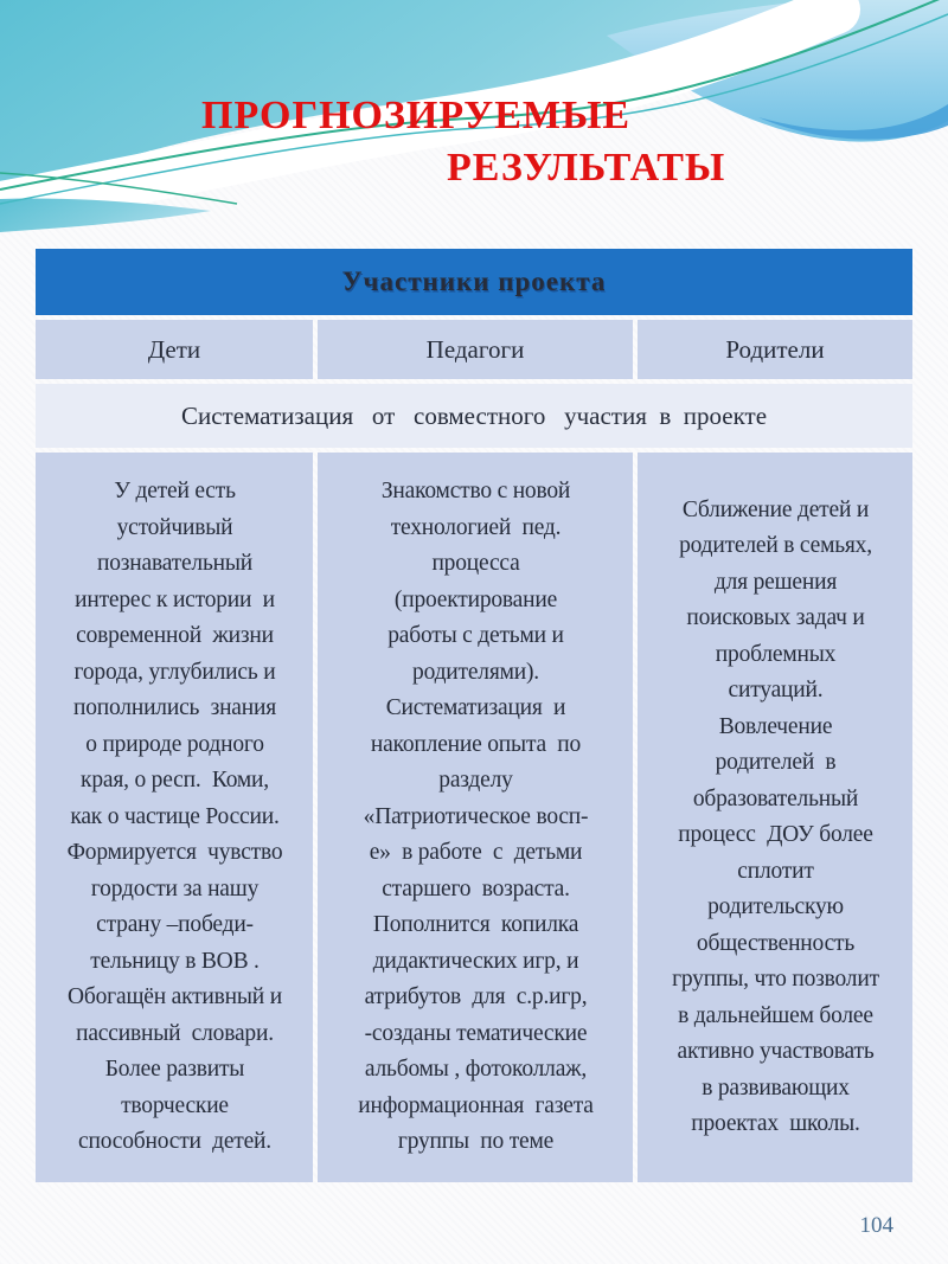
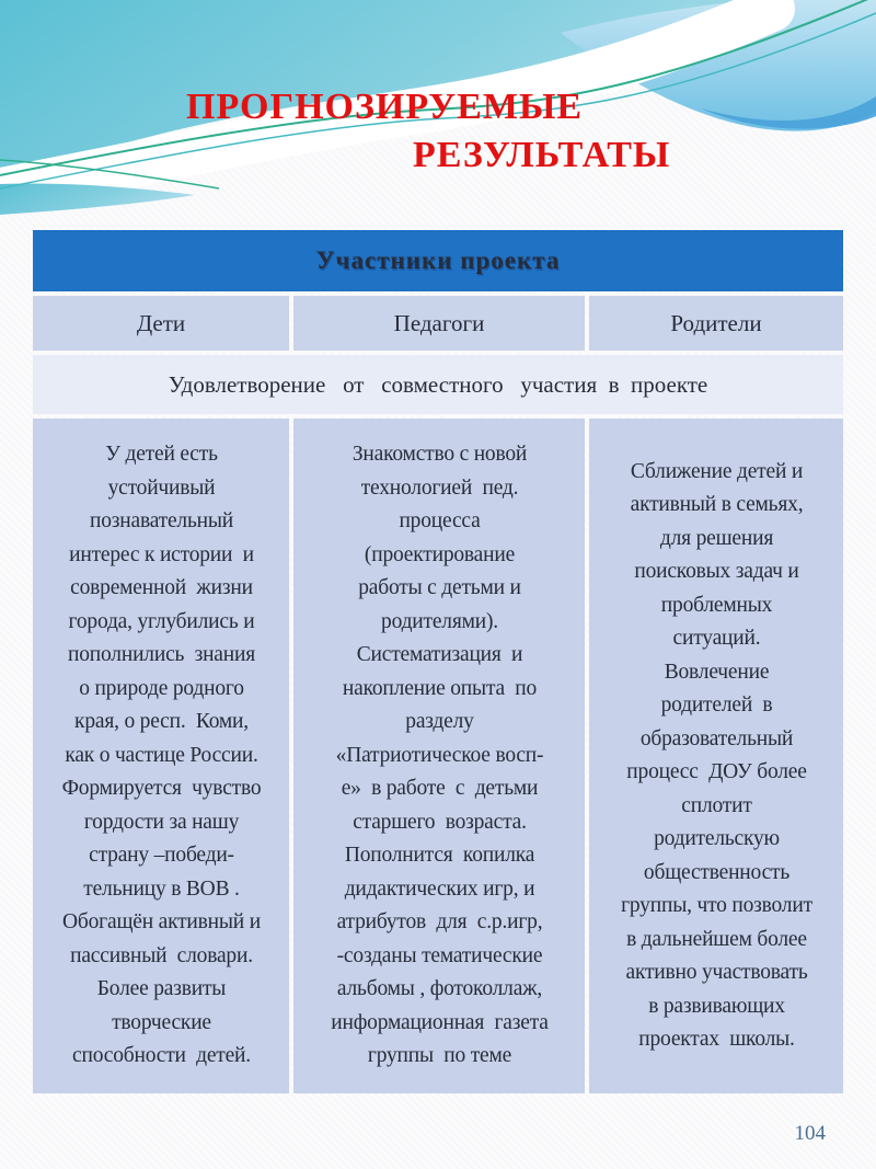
  ПРОГНОЗИРУЕМЫЕ
  РЕЗУЛЬТАТЫ
  Участники проекта
  Дети	Педагоги	Родители
- Систематизация от совместного участия в проекте
+ Удовлетворение от совместного участия в проекте
- У детей есть устойчивый познавательный интерес к истории и современной жизни города, углубились и пополнились знания о природе родного края, о респ. Коми, как о частице России. Формируется чувство гордости за нашу страну –победи- тельницу в ВОВ . Обогащён активный и пассивный словари. Более развиты творческие способности детей.	Знакомство с новой технологией пед. процесса (проектирование работы с детьми и родителями). Систематизация и накопление опыта по разделу «Патриотическое восп- е» в работе с детьми старшего возраста. Пополнится копилка дидактических игр, и атрибутов для с.р.игр, -созданы тематические альбомы , фотоколлаж, информационная газета группы по теме	Сближение детей и родителей в семьях, для решения поисковых задач и проблемных ситуаций. Вовлечение родителей в образовательный процесс ДОУ более сплотит родительскую общественность группы, что позволит в дальнейшем более активно участвовать в развивающих проектах школы.
+ У детей есть устойчивый познавательный интерес к истории и современной жизни города, углубились и пополнились знания о природе родного края, о респ. Коми, как о частице России. Формируется чувство гордости за нашу страну –победи- тельницу в ВОВ . Обогащён активный и пассивный словари. Более развиты творческие способности детей.	Знакомство с новой технологией пед. процесса (проектирование работы с детьми и родителями). Систематизация и накопление опыта по разделу «Патриотическое восп- е» в работе с детьми старшего возраста. Пополнится копилка дидактических игр, и атрибутов для с.р.игр, -созданы тематические альбомы , фотоколлаж, информационная газета группы по теме	Сближение детей и активный в семьях, для решения поисковых задач и проблемных ситуаций. Вовлечение родителей в образовательный процесс ДОУ более сплотит родительскую общественность группы, что позволит в дальнейшем более активно участвовать в развивающих проектах школы.
  104
